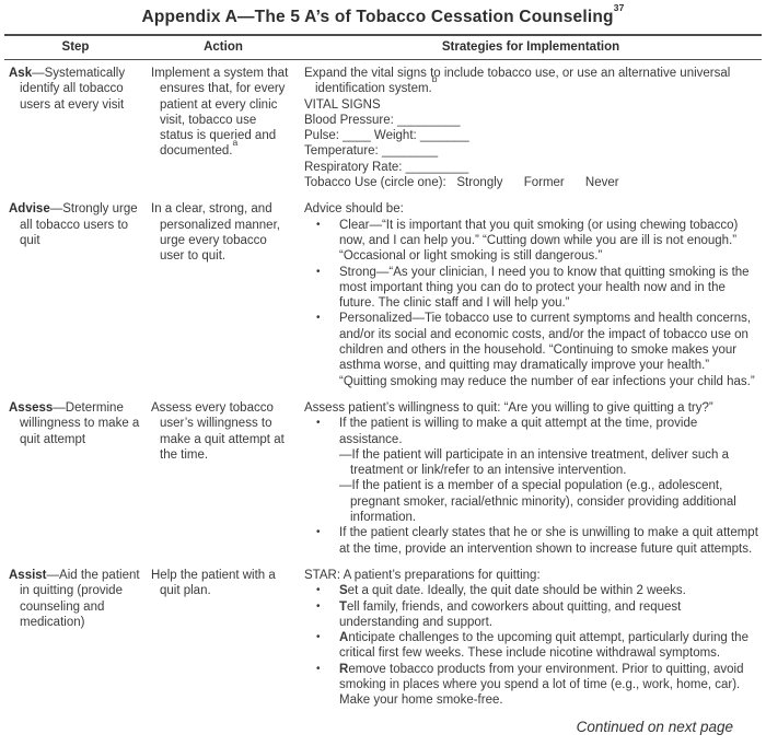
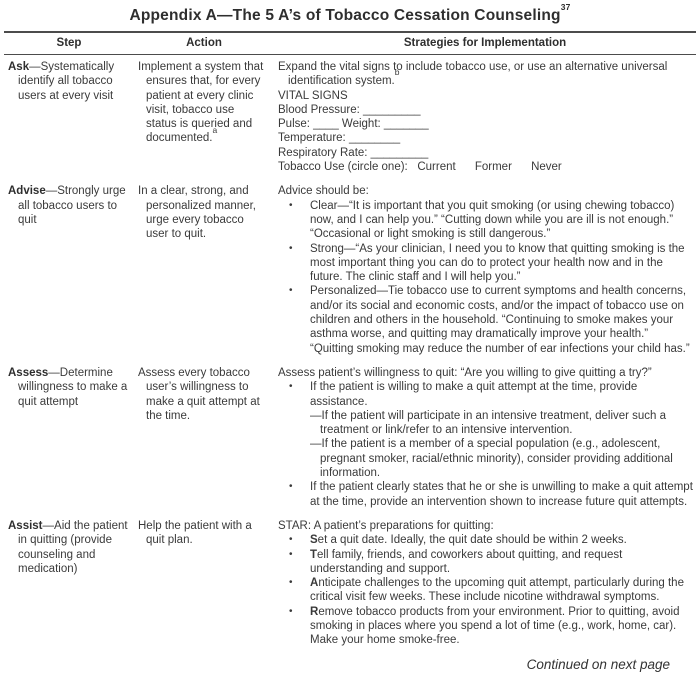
  Appendix A—The 5 A’s of Tobacco Cessation Counseling37
  Step
  Action
  Strategies for Implementation
  Ask—Systematically identify all tobacco users at every visit
  Implement a system that ensures that, for every patient at every clinic visit, tobacco use status is queried and documented.a
  Expand the vital signs to include tobacco use, or use an alternative universal identification system.b
  VITAL SIGNS
  Blood Pressure: _________
  Pulse: ____ Weight: _______
  Temperature: ________
  Respiratory Rate: _________
- Tobacco Use (circle one): Strongly Former Never
+ Tobacco Use (circle one): Current Former Never
  Advise—Strongly urge all tobacco users to quit
  In a clear, strong, and personalized manner, urge every tobacco user to quit.
  Advice should be:
  •
  Clear—“It is important that you quit smoking (or using chewing tobacco) now, and I can help you.” “Cutting down while you are ill is not enough.” “Occasional or light smoking is still dangerous.”
  •
  Strong—“As your clinician, I need you to know that quitting smoking is the most important thing you can do to protect your health now and in the future. The clinic staff and I will help you.”
  •
  Personalized—Tie tobacco use to current symptoms and health concerns, and/or its social and economic costs, and/or the impact of tobacco use on children and others in the household. “Continuing to smoke makes your asthma worse, and quitting may dramatically improve your health.” “Quitting smoking may reduce the number of ear infections your child has.”
  Assess—Determine willingness to make a quit attempt
  Assess every tobacco user’s willingness to make a quit attempt at the time.
  Assess patient’s willingness to quit: “Are you willing to give quitting a try?”
  •
  If the patient is willing to make a quit attempt at the time, provide assistance.
  —If the patient will participate in an intensive treatment, deliver such a treatment or link/refer to an intensive intervention.
  —If the patient is a member of a special population (e.g., adolescent, pregnant smoker, racial/ethnic minority), consider providing additional information.
  •
  If the patient clearly states that he or she is unwilling to make a quit attempt at the time, provide an intervention shown to increase future quit attempts.
  Assist—Aid the patient in quitting (provide counseling and medication)
  Help the patient with a quit plan.
  STAR: A patient’s preparations for quitting:
  •
  Set a quit date. Ideally, the quit date should be within 2 weeks.
  •
  Tell family, friends, and coworkers about quitting, and request understanding and support.
  •
- Anticipate challenges to the upcoming quit attempt, particularly during the critical first few weeks. These include nicotine withdrawal symptoms.
+ Anticipate challenges to the upcoming quit attempt, particularly during the critical visit few weeks. These include nicotine withdrawal symptoms.
  •
  Remove tobacco products from your environment. Prior to quitting, avoid smoking in places where you spend a lot of time (e.g., work, home, car). Make your home smoke-free.
  Continued on next page
